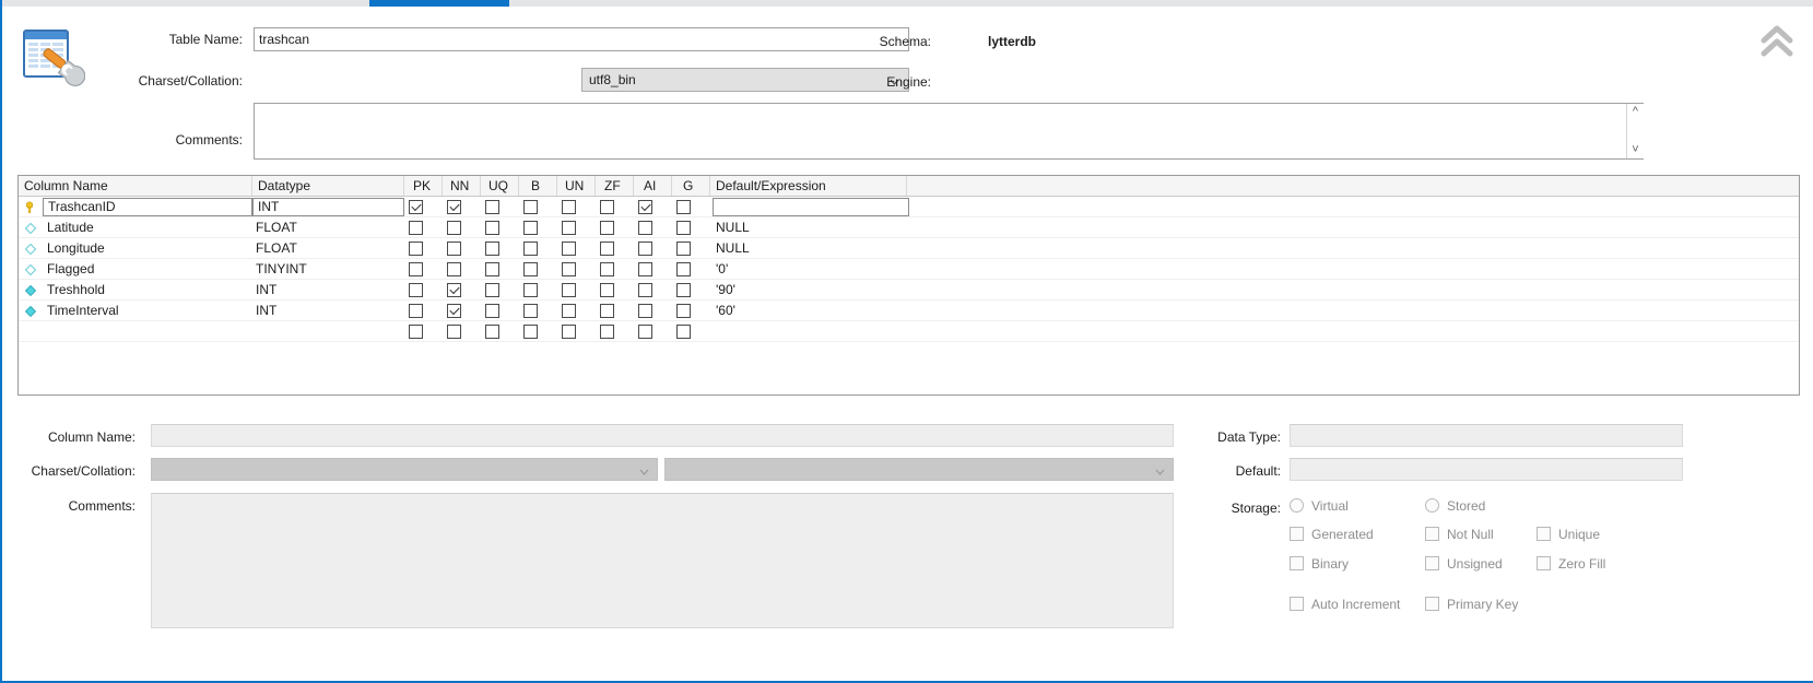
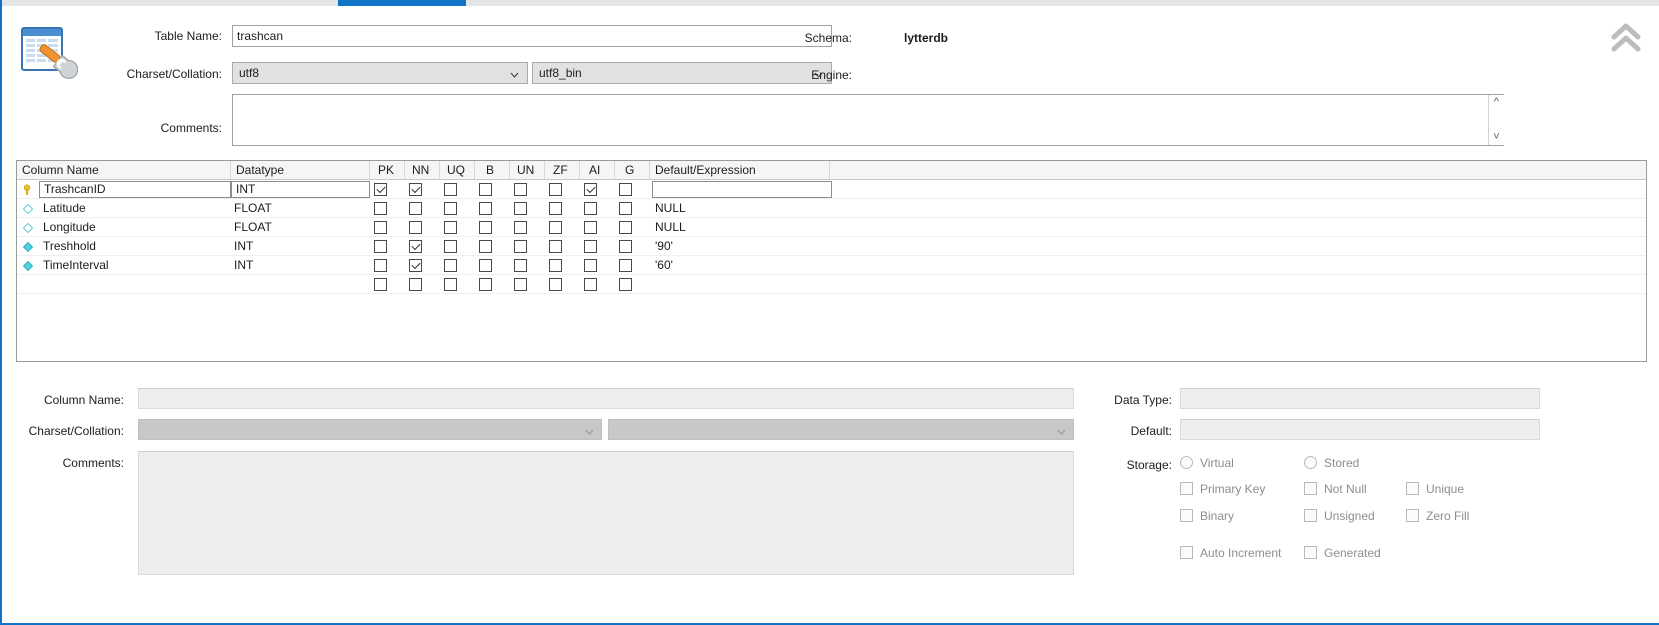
  Table Name:
  trashcan
  Schema:
  lytterdb
  Charset/Collation:
+ utf8
  utf8_bin
  Engine:
  Comments:
  ^
  ˅
  Column Name
  Datatype
  PK
  NN
  UQ
  B
  UN
  ZF
  AI
  G
  Default/Expression
  TrashcanID
  INT
  Latitude
  FLOAT
  NULL
  Longitude
  FLOAT
  NULL
- Flagged
- TINYINT
- '0'
  Treshhold
  INT
  '90'
  TimeInterval
  INT
  '60'
  Column Name:
  Charset/Collation:
  Comments:
  Data Type:
  Default:
  Storage:
  Virtual
  Stored
- Generated
+ Primary Key
  Not Null
  Unique
  Binary
  Unsigned
  Zero Fill
  Auto Increment
- Primary Key
+ Generated
